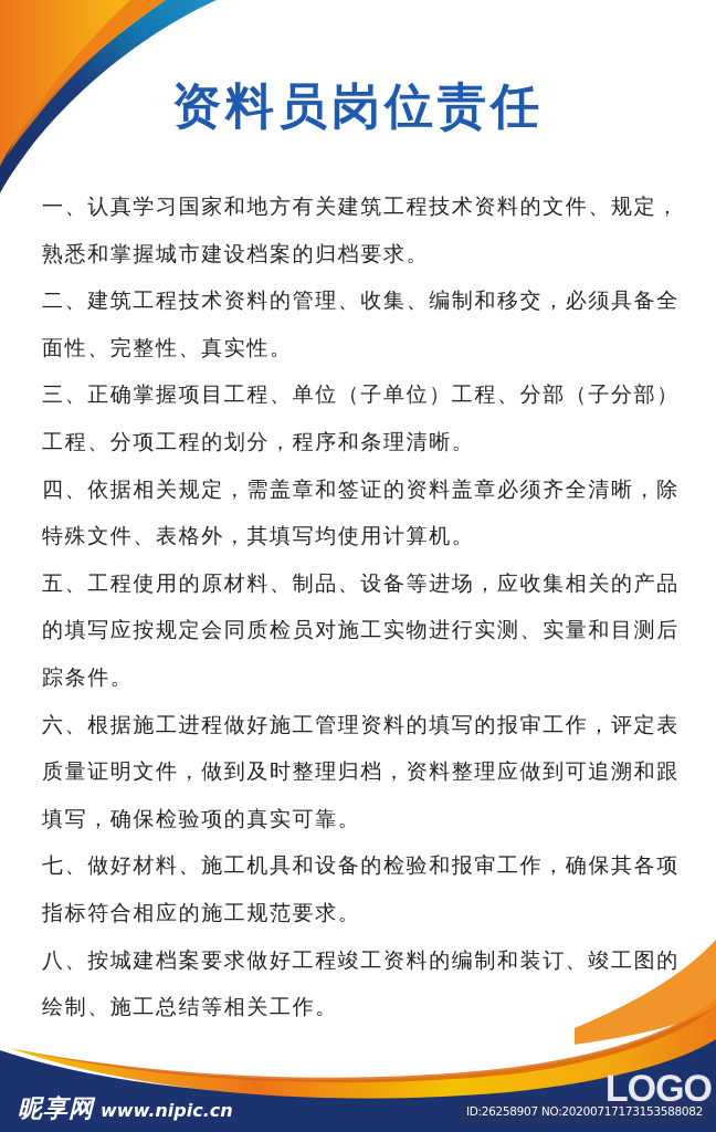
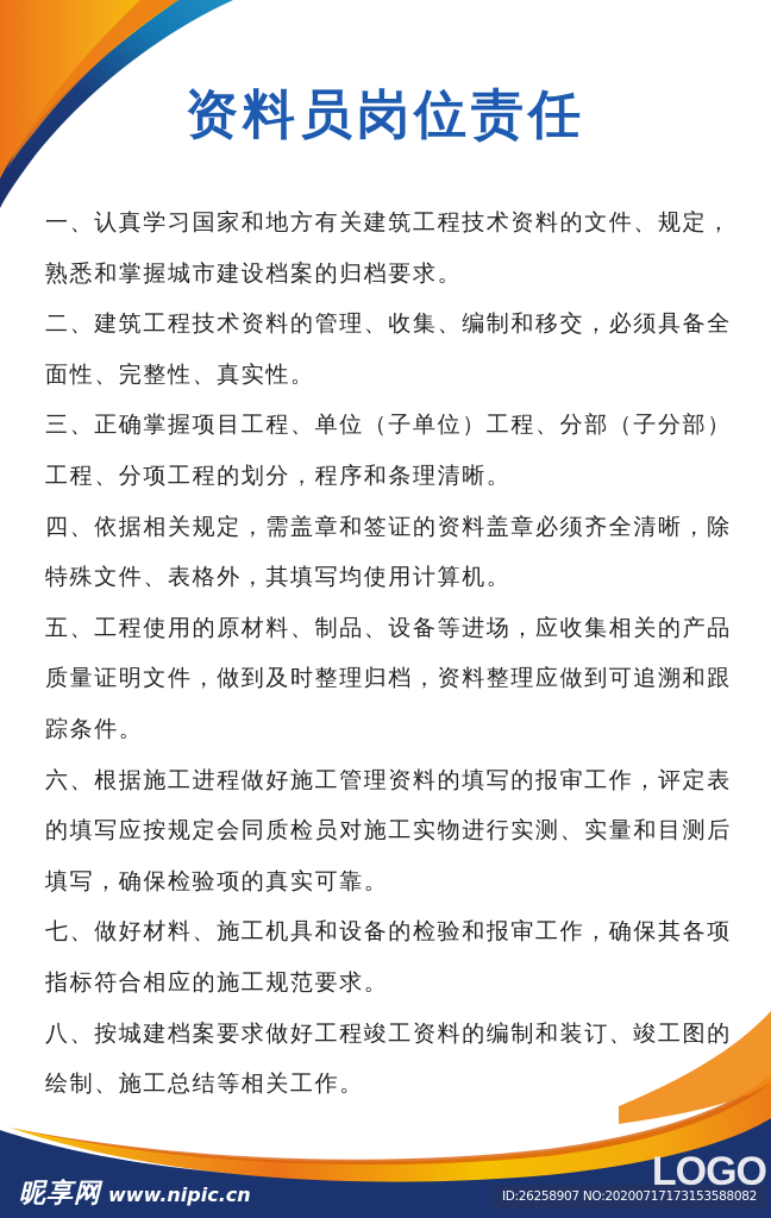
  资料员岗位责任
  一、认真学习国家和地方有关建筑工程技术资料的文件、规定，
  熟悉和掌握城市建设档案的归档要求。
  二、建筑工程技术资料的管理、收集、编制和移交，必须具备全
  面性、完整性、真实性。
  三、正确掌握项目工程、单位（子单位）工程、分部（子分部）
  工程、分项工程的划分，程序和条理清晰。
  四、依据相关规定，需盖章和签证的资料盖章必须齐全清晰，除
  特殊文件、表格外，其填写均使用计算机。
  五、工程使用的原材料、制品、设备等进场，应收集相关的产品
- 的填写应按规定会同质检员对施工实物进行实测、实量和目测后
+ 质量证明文件，做到及时整理归档，资料整理应做到可追溯和跟
  踪条件。
  六、根据施工进程做好施工管理资料的填写的报审工作，评定表
- 质量证明文件，做到及时整理归档，资料整理应做到可追溯和跟
+ 的填写应按规定会同质检员对施工实物进行实测、实量和目测后
  填写，确保检验项的真实可靠。
  七、做好材料、施工机具和设备的检验和报审工作，确保其各项
  指标符合相应的施工规范要求。
  八、按城建档案要求做好工程竣工资料的编制和装订、竣工图的
  绘制、施工总结等相关工作。
  LOGO
  昵享网
  www.nipic.cn
  ID:26258907 NO:20200717173153588082
